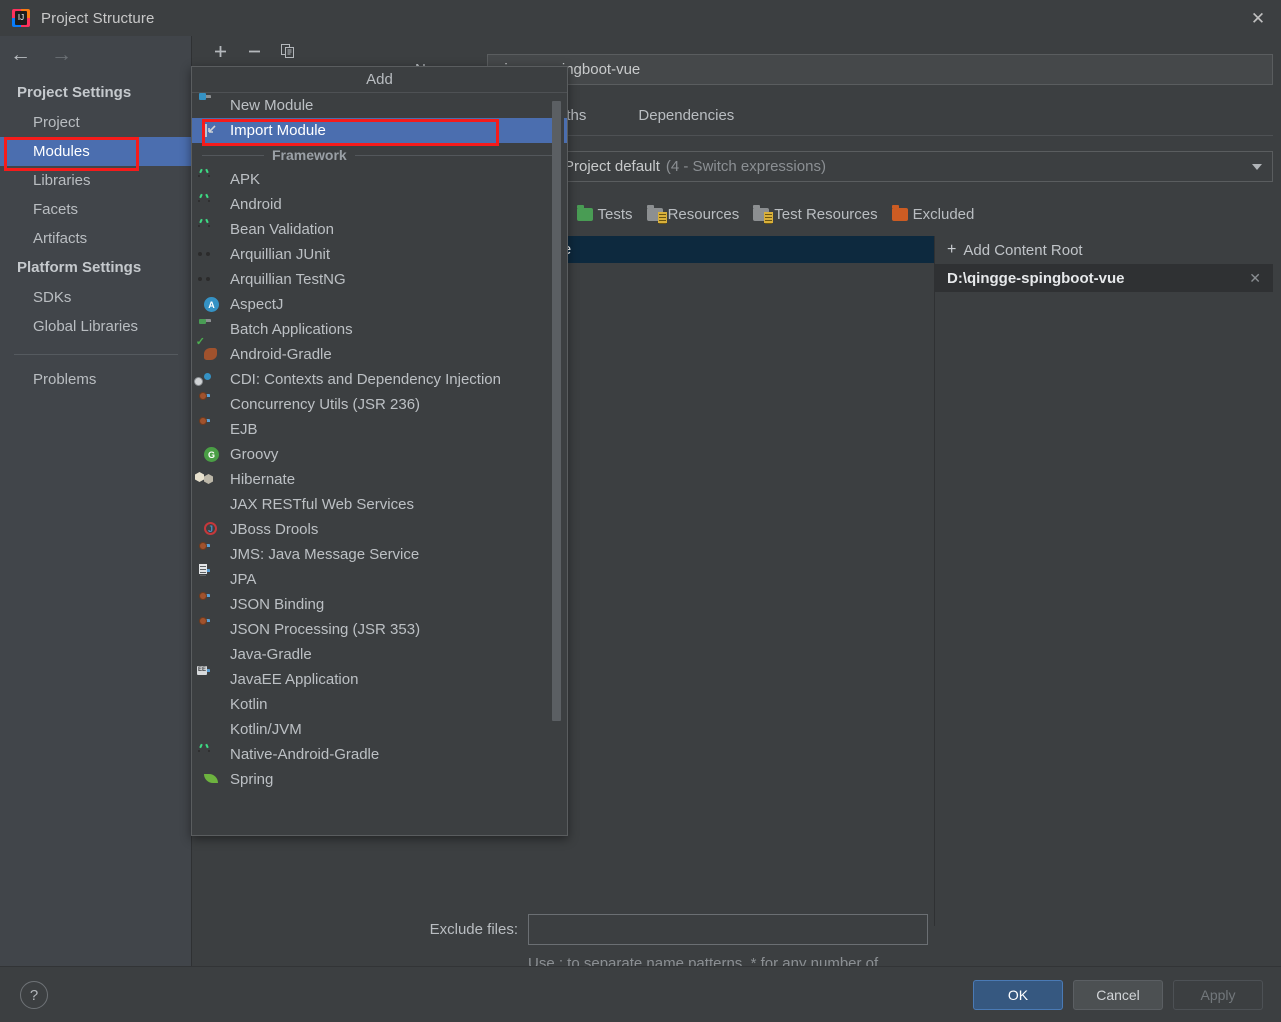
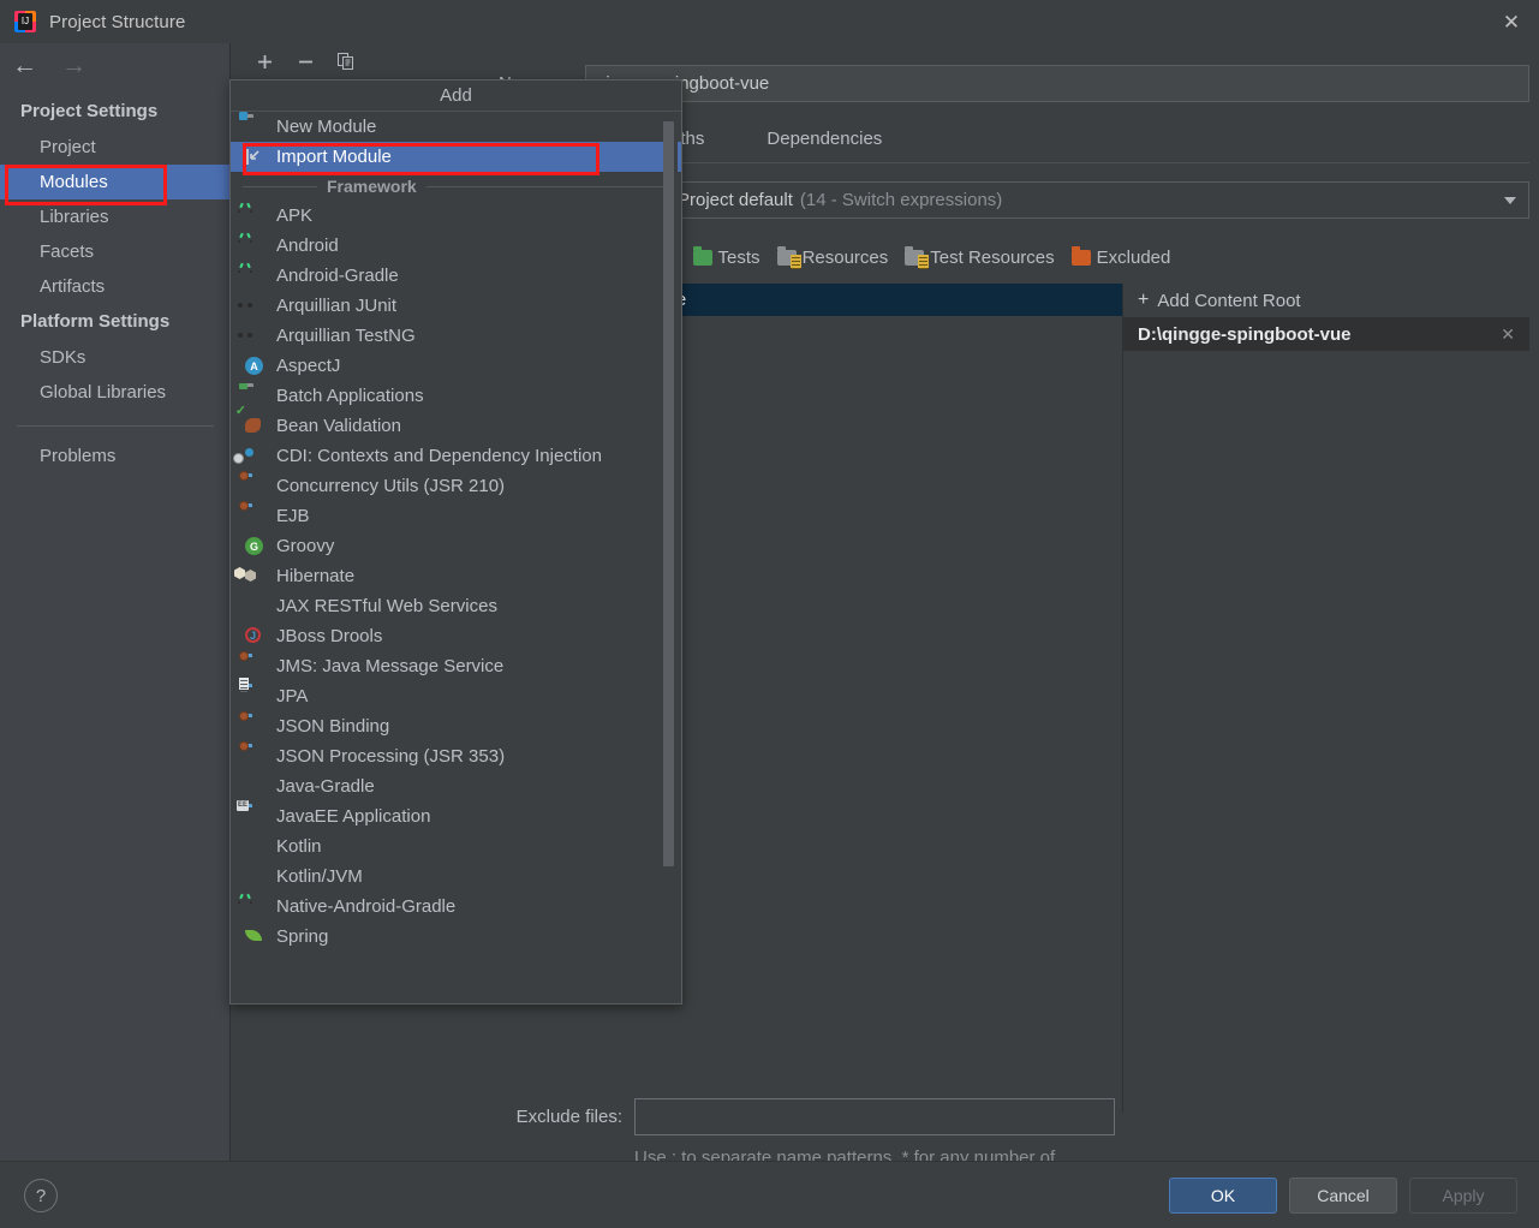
  IJ
  Project Structure
  ✕
  ←
  →
  Project Settings
  Project
  Modules
  Libraries
  Facets
  Artifacts
  Platform Settings
  SDKs
  Global Libraries
  Problems
  Dependencies
  Project default
- (4 - Switch expressions)
+ (14 - Switch expressions)
  Tests
  Resources
  Test Resources
  Excluded
  +
  Add Content Root
  D:\qingge-spingboot-vue
  ✕
  Exclude files:
  Use ; to separate name patterns, * for any number of
  Add
  New Module
  Import Module
  Framework
  APK
  Android
- Bean Validation
+ Android-Gradle
  Arquillian JUnit
  Arquillian TestNG
  A
  AspectJ
  Batch Applications
  ✓
- Android-Gradle
+ Bean Validation
  CDI: Contexts and Dependency Injection
- Concurrency Utils (JSR 236)
+ Concurrency Utils (JSR 210)
  EJB
  G
  Groovy
  Hibernate
  JAX RESTful Web Services
  J
  JBoss Drools
  JMS: Java Message Service
  JPA
  JSON Binding
  JSON Processing (JSR 353)
  Java-Gradle
  JavaEE Application
  Kotlin
  Kotlin/JVM
  Native-Android-Gradle
  Spring
  ?
  OK
  Cancel
  Apply
